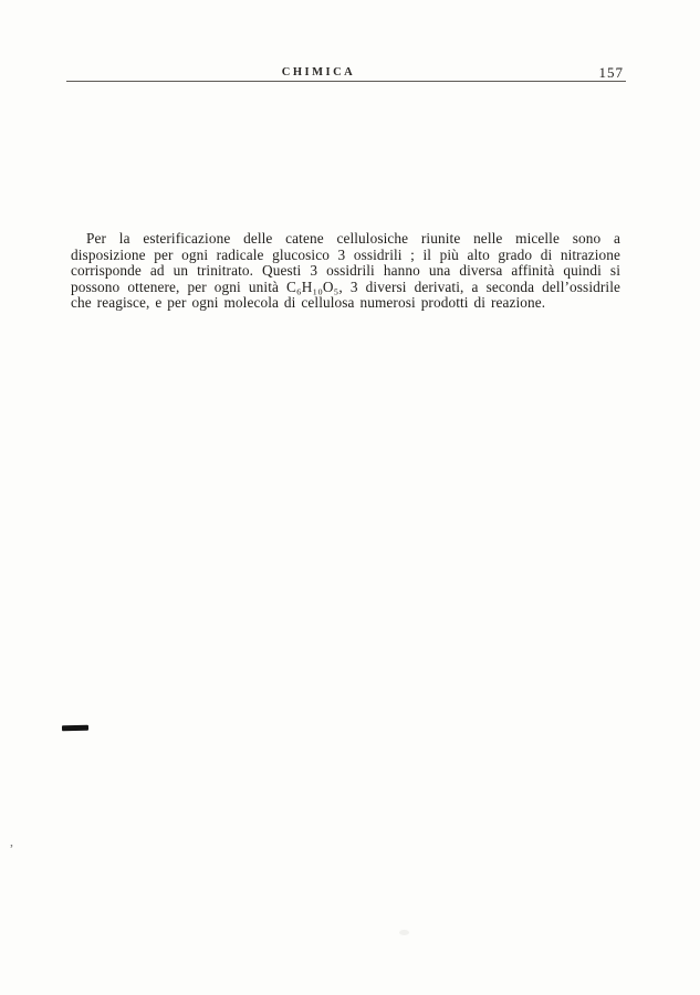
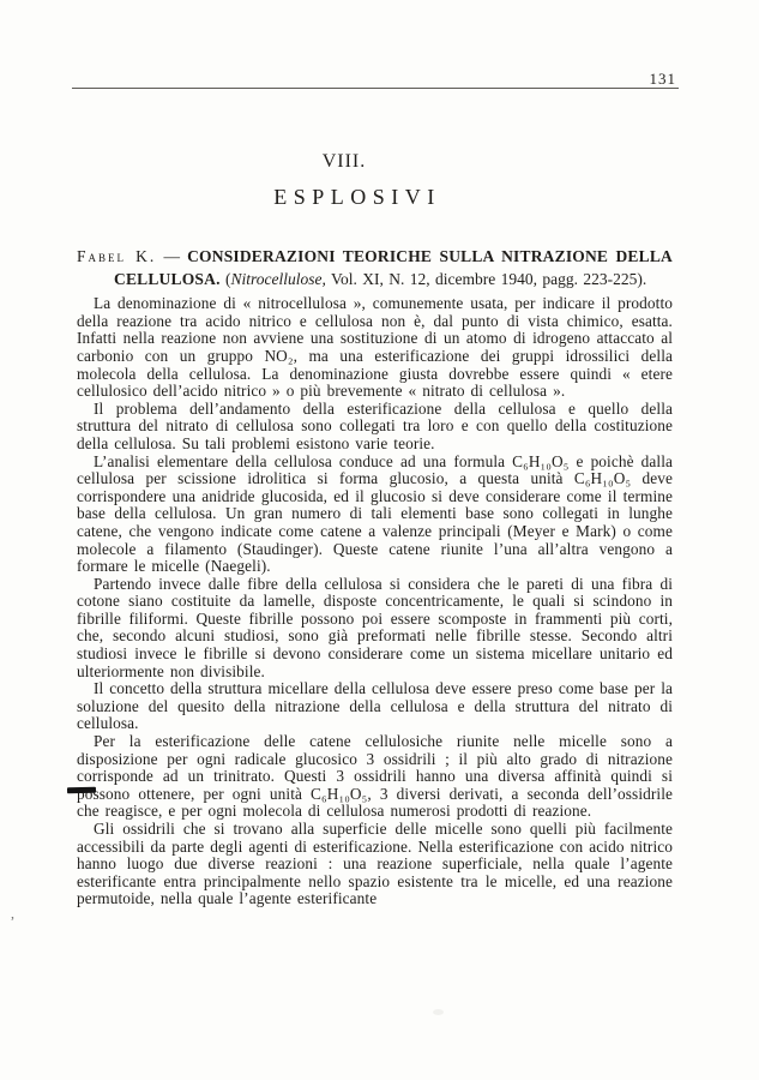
- CHIMICA
- 157
+ 131
+ VIII.
+ ESPLOSIVI
+ Fabel K. — CONSIDERAZIONI TEORICHE SULLA NITRAZIONE DELLA CELLULOSA. (Nitrocellulose, Vol. XI, N. 12, dicembre 1940, pagg. 223-225).
+ La denominazione di « nitrocellulosa », comunemente usata, per indicare il prodotto della reazione tra acido nitrico e cellulosa non è, dal punto di vista chimico, esatta. Infatti nella reazione non avviene una sostituzione di un atomo di idrogeno attaccato al carbonio con un gruppo NO₂, ma una esterificazione dei gruppi idrossilici della molecola della cellulosa. La denominazione giusta dovrebbe essere quindi « etere cellulosico dell’acido nitrico » o più brevemente « nitrato di cellulosa ».
+ Il problema dell’andamento della esterificazione della cellulosa e quello della struttura del nitrato di cellulosa sono collegati tra loro e con quello della costituzione della cellulosa. Su tali problemi esistono varie teorie.
+ L’analisi elementare della cellulosa conduce ad una formula C₆H₁₀O₅ e poichè dalla cellulosa per scissione idrolitica si forma glucosio, a questa unità C₆H₁₀O₅ deve corrispondere una anidride glucosida, ed il glucosio si deve considerare come il termine base della cellulosa. Un gran numero di tali elementi base sono collegati in lunghe catene, che vengono indicate come catene a valenze principali (Meyer e Mark) o come molecole a filamento (Staudinger). Queste catene riunite l’una all’altra vengono a formare le micelle (Naegeli).
+ Partendo invece dalle fibre della cellulosa si considera che le pareti di una fibra di cotone siano costituite da lamelle, disposte concentricamente, le quali si scindono in fibrille filiformi. Queste fibrille possono poi essere scomposte in frammenti più corti, che, secondo alcuni studiosi, sono già preformati nelle fibrille stesse. Secondo altri studiosi invece le fibrille si devono considerare come un sistema micellare unitario ed ulteriormente non divisibile.
+ Il concetto della struttura micellare della cellulosa deve essere preso come base per la soluzione del quesito della nitrazione della cellulosa e della struttura del nitrato di cellulosa.
  Per la esterificazione delle catene cellulosiche riunite nelle micelle sono a disposizione per ogni radicale glucosico 3 ossidrili ; il più alto grado di nitrazione corrisponde ad un trinitrato. Questi 3 ossidrili hanno una diversa affinità quindi si possono ottenere, per ogni unità C₆H₁₀O₅, 3 diversi derivati, a seconda dell’ossidrile che reagisce, e per ogni molecola di cellulosa numerosi prodotti di reazione.
+ Gli ossidrili che si trovano alla superficie delle micelle sono quelli più facilmente accessibili da parte degli agenti di esterificazione. Nella esterificazione con acido nitrico hanno luogo due diverse reazioni : una reazione superficiale, nella quale l’agente esterificante entra principalmente nello spazio esistente tra le micelle, ed una reazione permutoide, nella quale l’agente esterificante
  ,
